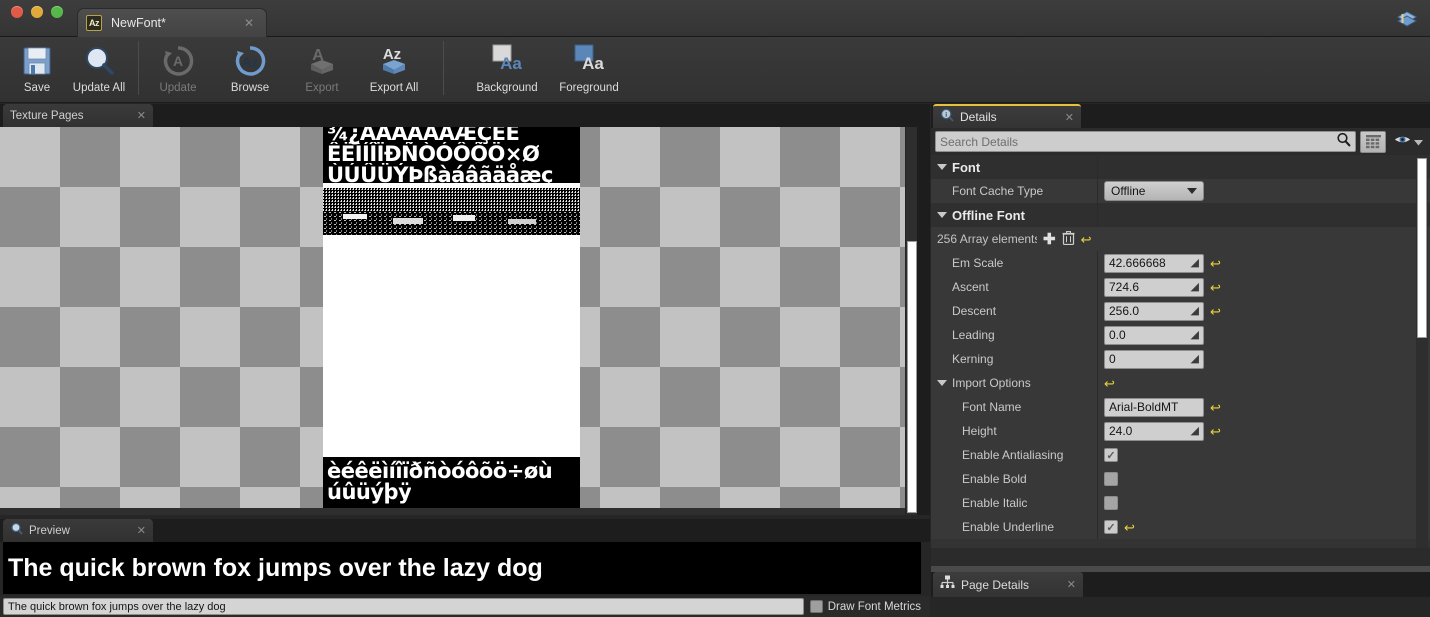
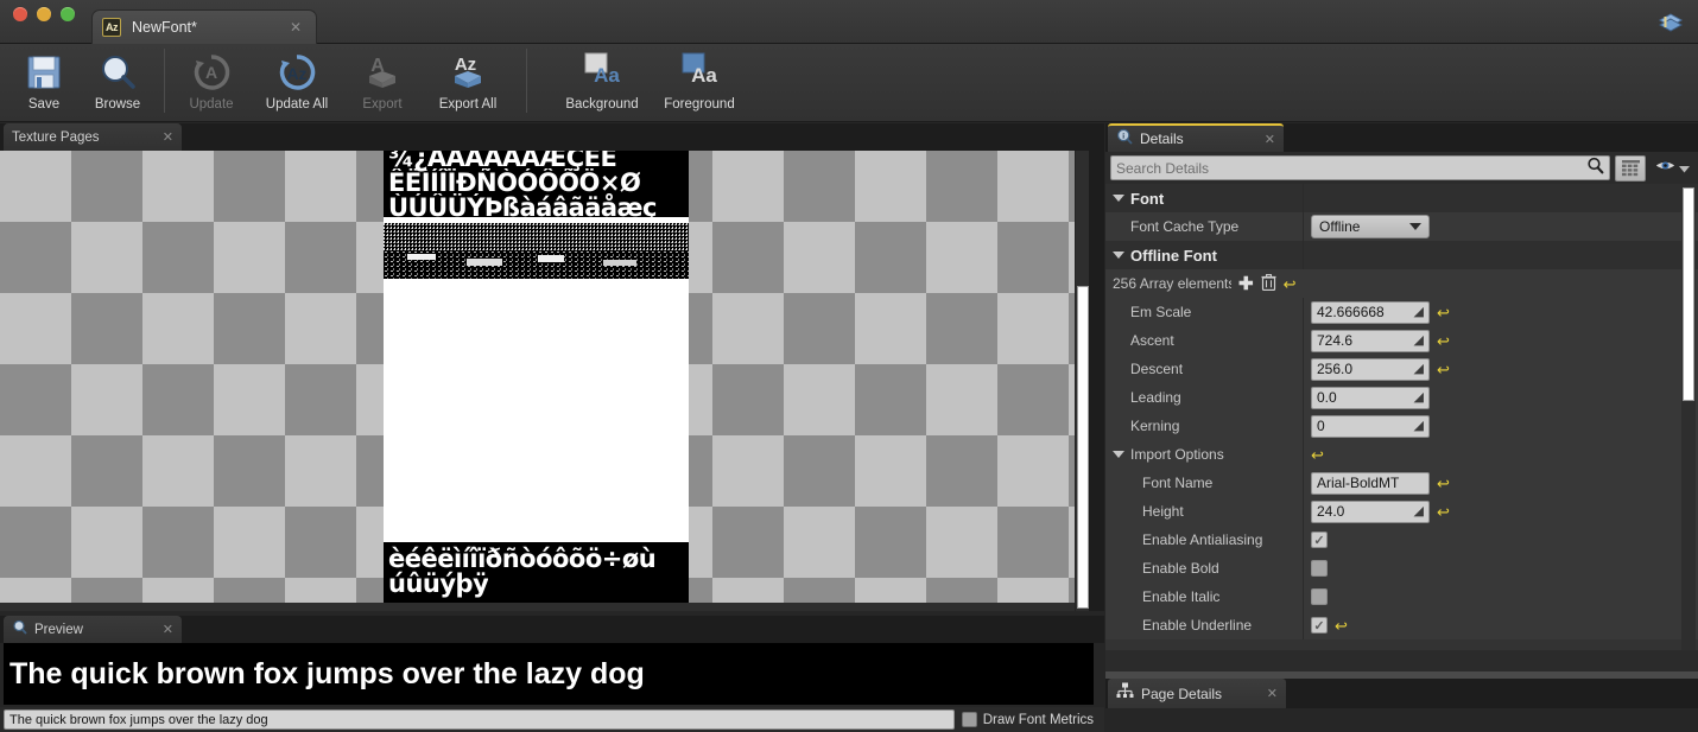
  Az
  NewFont*
  ✕
  Save
- Update All
+ Browse
  A
  Update
  Az
- Browse
+ Update All
  A
  Export
  Az
  Export All
  Aa
  Background
  Aa
  Foreground
  Texture Pages
  ✕
  ¾¿ÀÁÂÃÄÅÆÇÈÉ
  ÊËÌÍÎÏÐÑÒÓÔÕÖ×Ø
  ÙÚÛÜÝÞßàáâãäåæç
  èéêëìíîïðñòóôõö÷øù
  úûüýþÿ
  Preview
  ✕
  The quick brown fox jumps over the lazy dog
  The quick brown fox jumps over the lazy dog
  Draw Font Metrics
  Details
  ✕
  Search Details
  Font
  Font Cache Type
  Offline
  Offline Font
  256 Array element
  ✚
  ↩
  Em Scale
  42.666668
  ◢
  ↩
  Ascent
  724.6
  ◢
  ↩
  Descent
  256.0
  ◢
  ↩
  Leading
  0.0
  ◢
  Kerning
  0
  ◢
  Import Options
  ↩
  Font Name
  Arial-BoldMT
  ↩
  Height
  24.0
  ◢
  ↩
  Enable Antialiasing
  ✓
  Enable Bold
  ✓
  Enable Italic
  ✓
  Enable Underline
  ✓
  ↩
  Page Details
  ✕
